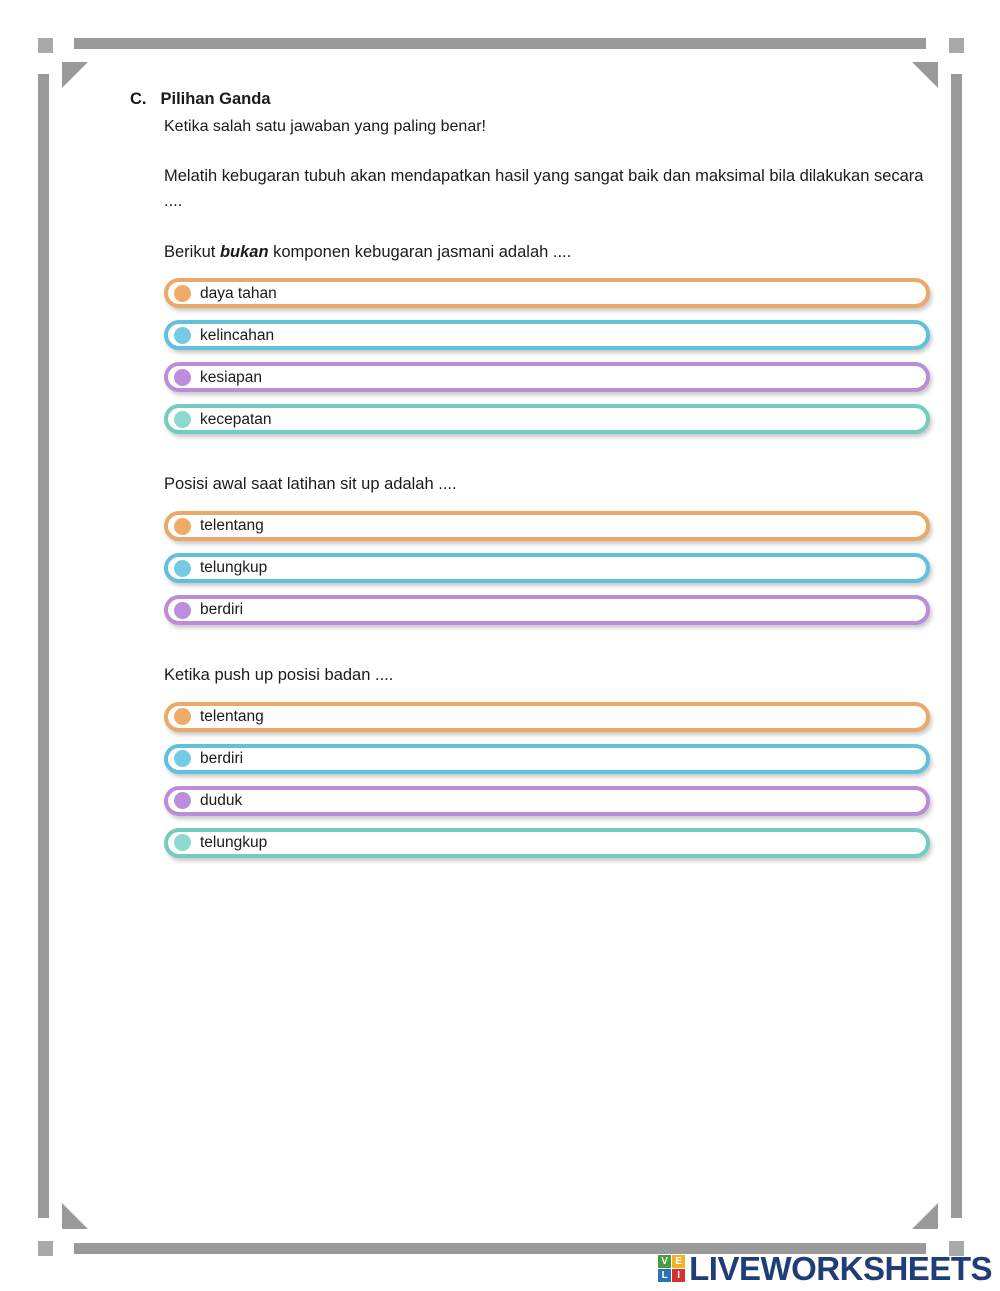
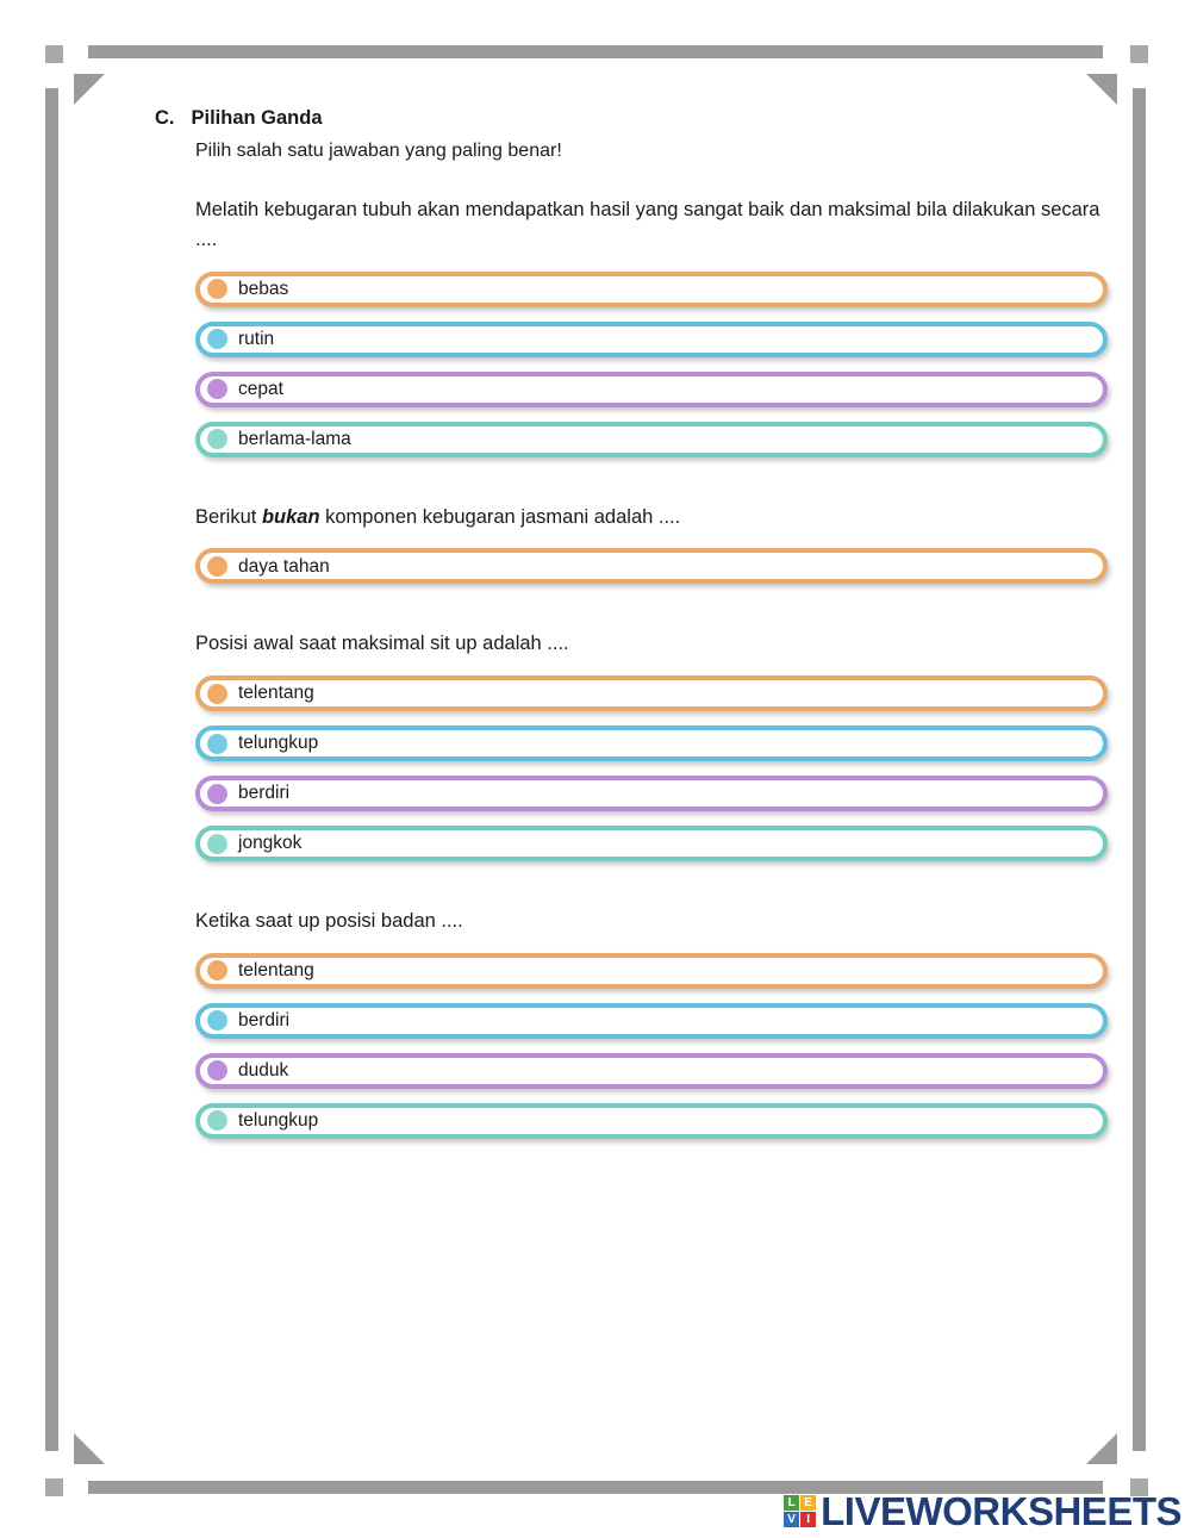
  C.
  Pilihan Ganda
- Ketika salah satu jawaban yang paling benar!
+ Pilih salah satu jawaban yang paling benar!
  Melatih kebugaran tubuh akan mendapatkan hasil yang sangat baik dan maksimal bila dilakukan secara ....
+ bebas
+ rutin
+ cepat
+ berlama-lama
  Berikut bukan komponen kebugaran jasmani adalah ....
  daya tahan
- kelincahan
- kesiapan
- kecepatan
- Posisi awal saat latihan sit up adalah ....
+ Posisi awal saat maksimal sit up adalah ....
  telentang
  telungkup
  berdiri
+ jongkok
- Ketika push up posisi badan ....
+ Ketika saat up posisi badan ....
  telentang
  berdiri
  duduk
  telungkup
- V
+ L
  E
- L
+ V
  I
  LIVEWORKSHEETS
